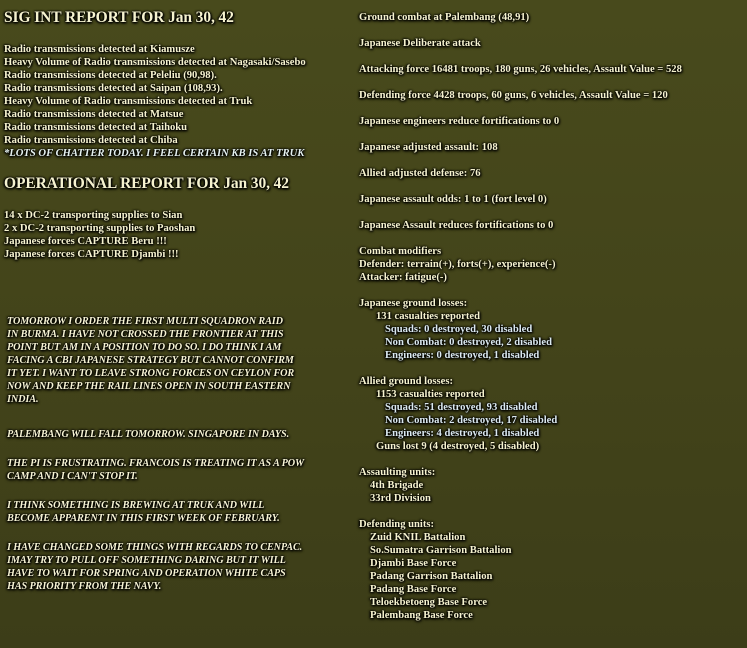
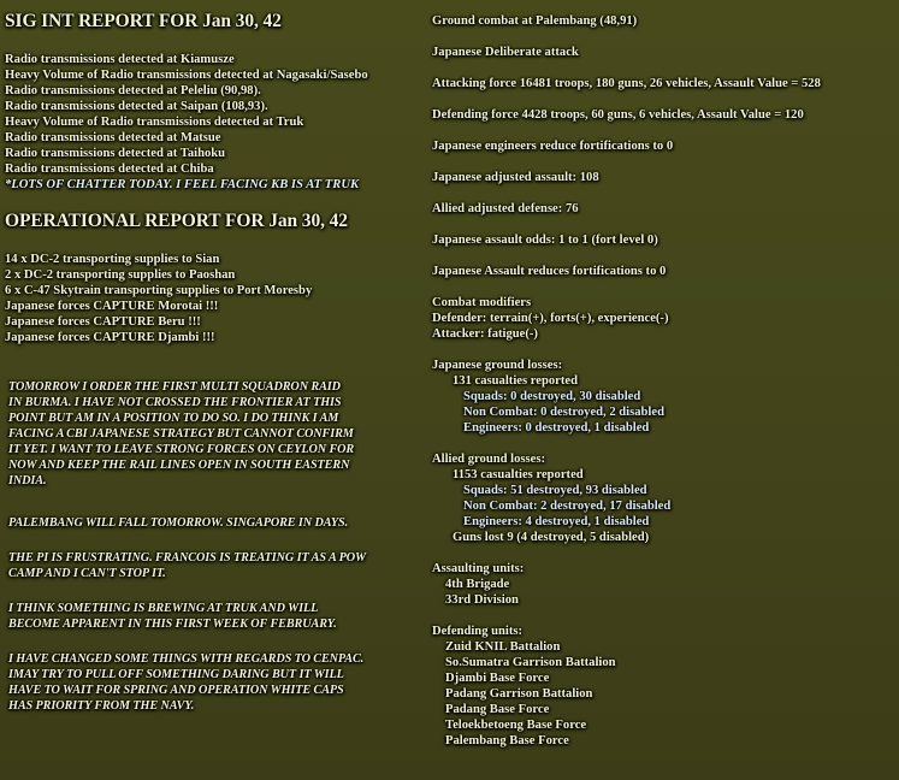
  SIG INT REPORT FOR Jan 30, 42
  Radio transmissions detected at Kiamusze
  Heavy Volume of Radio transmissions detected at Nagasaki/Sasebo
  Radio transmissions detected at Peleliu (90,98).
  Radio transmissions detected at Saipan (108,93).
  Heavy Volume of Radio transmissions detected at Truk
  Radio transmissions detected at Matsue
  Radio transmissions detected at Taihoku
  Radio transmissions detected at Chiba
- *LOTS OF CHATTER TODAY. I FEEL CERTAIN KB IS AT TRUK
+ *LOTS OF CHATTER TODAY. I FEEL FACING KB IS AT TRUK
  OPERATIONAL REPORT FOR Jan 30, 42
  14 x DC-2 transporting supplies to Sian
  2 x DC-2 transporting supplies to Paoshan
+ 6 x C-47 Skytrain transporting supplies to Port Moresby
+ Japanese forces CAPTURE Morotai !!!
  Japanese forces CAPTURE Beru !!!
  Japanese forces CAPTURE Djambi !!!
  TOMORROW I ORDER THE FIRST MULTI SQUADRON RAID
  IN BURMA. I HAVE NOT CROSSED THE FRONTIER AT THIS
  POINT BUT AM IN A POSITION TO DO SO. I DO THINK I AM
  FACING A CBI JAPANESE STRATEGY BUT CANNOT CONFIRM
  IT YET. I WANT TO LEAVE STRONG FORCES ON CEYLON FOR
  NOW AND KEEP THE RAIL LINES OPEN IN SOUTH EASTERN
  INDIA.
  PALEMBANG WILL FALL TOMORROW. SINGAPORE IN DAYS.
  THE PI IS FRUSTRATING. FRANCOIS IS TREATING IT AS A POW
  CAMP AND I CAN'T STOP IT.
  I THINK SOMETHING IS BREWING AT TRUK AND WILL
  BECOME APPARENT IN THIS FIRST WEEK OF FEBRUARY.
  I HAVE CHANGED SOME THINGS WITH REGARDS TO CENPAC.
  IMAY TRY TO PULL OFF SOMETHING DARING BUT IT WILL
  HAVE TO WAIT FOR SPRING AND OPERATION WHITE CAPS
  HAS PRIORITY FROM THE NAVY.
  Ground combat at Palembang (48,91)
  Japanese Deliberate attack
  Attacking force 16481 troops, 180 guns, 26 vehicles, Assault Value = 528
  Defending force 4428 troops, 60 guns, 6 vehicles, Assault Value = 120
  Japanese engineers reduce fortifications to 0
  Japanese adjusted assault: 108
  Allied adjusted defense: 76
  Japanese assault odds: 1 to 1 (fort level 0)
  Japanese Assault reduces fortifications to 0
  Combat modifiers
  Defender: terrain(+), forts(+), experience(-)
  Attacker: fatigue(-)
  Japanese ground losses:
  131 casualties reported
  Squads: 0 destroyed, 30 disabled
  Non Combat: 0 destroyed, 2 disabled
  Engineers: 0 destroyed, 1 disabled
  Allied ground losses:
  1153 casualties reported
  Squads: 51 destroyed, 93 disabled
  Non Combat: 2 destroyed, 17 disabled
  Engineers: 4 destroyed, 1 disabled
  Guns lost 9 (4 destroyed, 5 disabled)
  Assaulting units:
  4th Brigade
  33rd Division
  Defending units:
  Zuid KNIL Battalion
  So.Sumatra Garrison Battalion
  Djambi Base Force
  Padang Garrison Battalion
  Padang Base Force
  Teloekbetoeng Base Force
  Palembang Base Force
